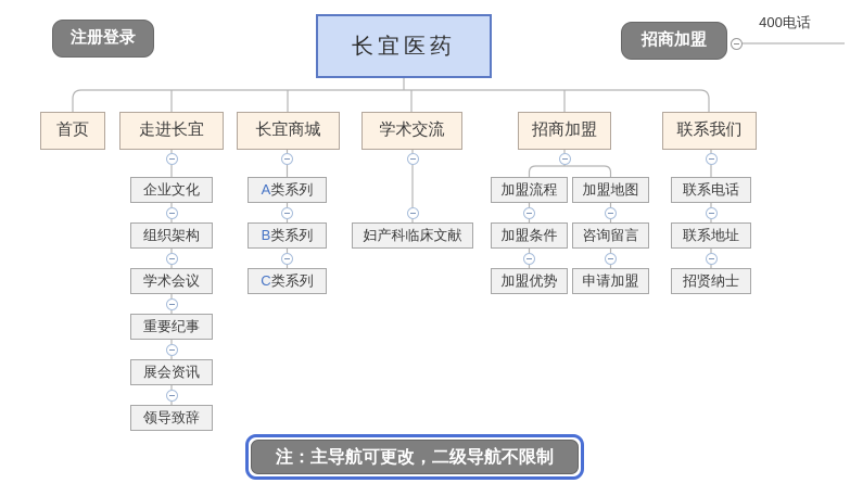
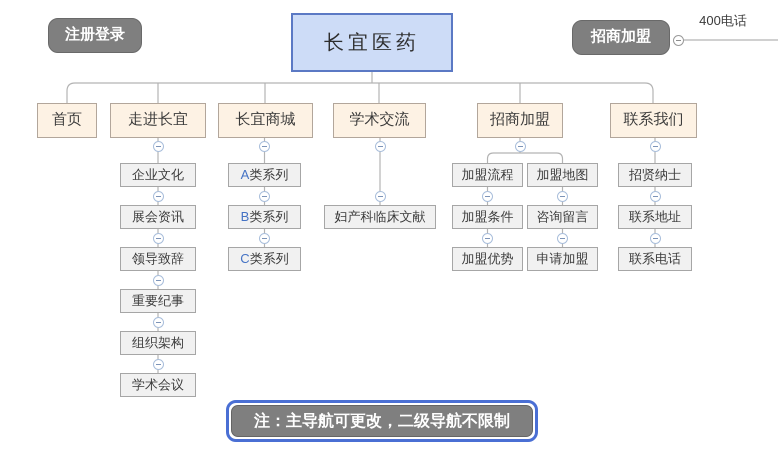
  注册登录
  长宜医药
  招商加盟
  400电话
  首页
  走进长宜
  长宜商城
  学术交流
  招商加盟
  联系我们
  企业文化
- 组织架构
+ 展会资讯
- 学术会议
+ 领导致辞
  重要纪事
- 展会资讯
+ 组织架构
- 领导致辞
+ 学术会议
  A类系列
  B类系列
  C类系列
  妇产科临床文献
  加盟流程
  加盟条件
  加盟优势
  加盟地图
  咨询留言
  申请加盟
- 联系电话
+ 招贤纳士
  联系地址
- 招贤纳士
+ 联系电话
  注：主导航可更改，二级导航不限制
